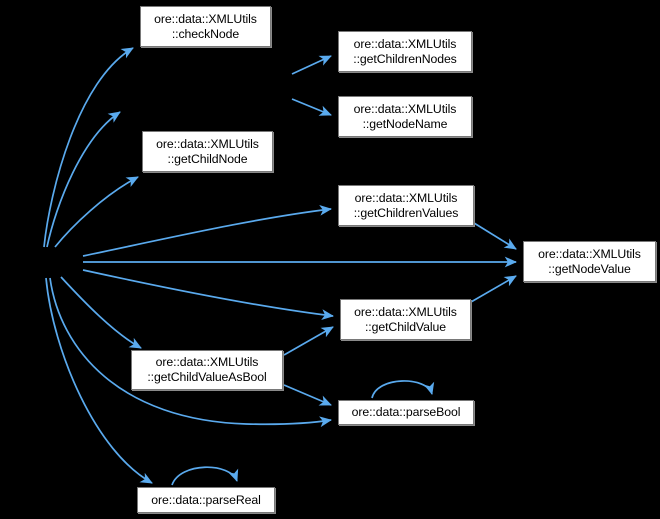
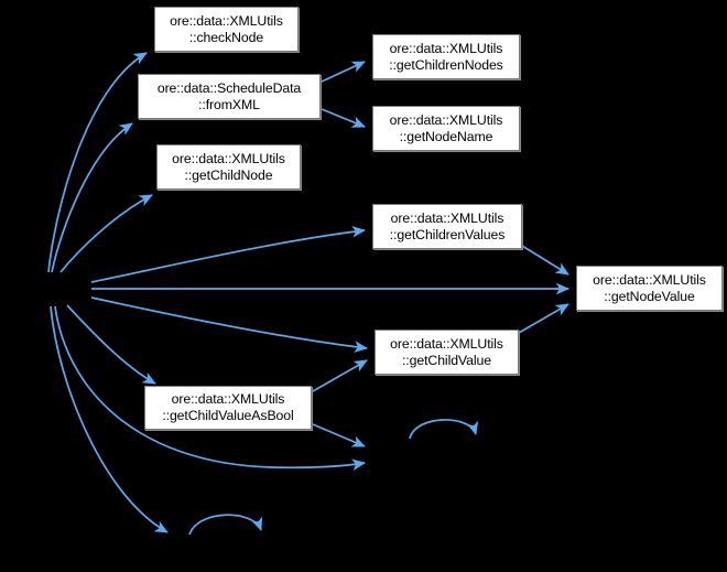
  ore::data::XMLUtils
  ::checkNode
+ ore::data::ScheduleData
+ ::fromXML
  ore::data::XMLUtils
  ::getChildNode
  ore::data::XMLUtils
  ::getChildrenNodes
  ore::data::XMLUtils
  ::getNodeName
  ore::data::XMLUtils
  ::getChildrenValues
  ore::data::XMLUtils
  ::getNodeValue
  ore::data::XMLUtils
  ::getChildValue
  ore::data::XMLUtils
  ::getChildValueAsBool
- ore::data::parseBool
- ore::data::parseReal
